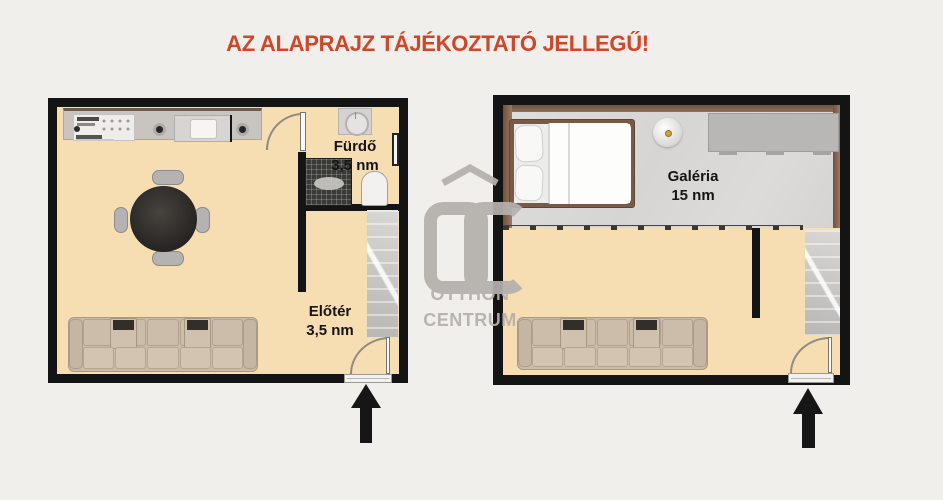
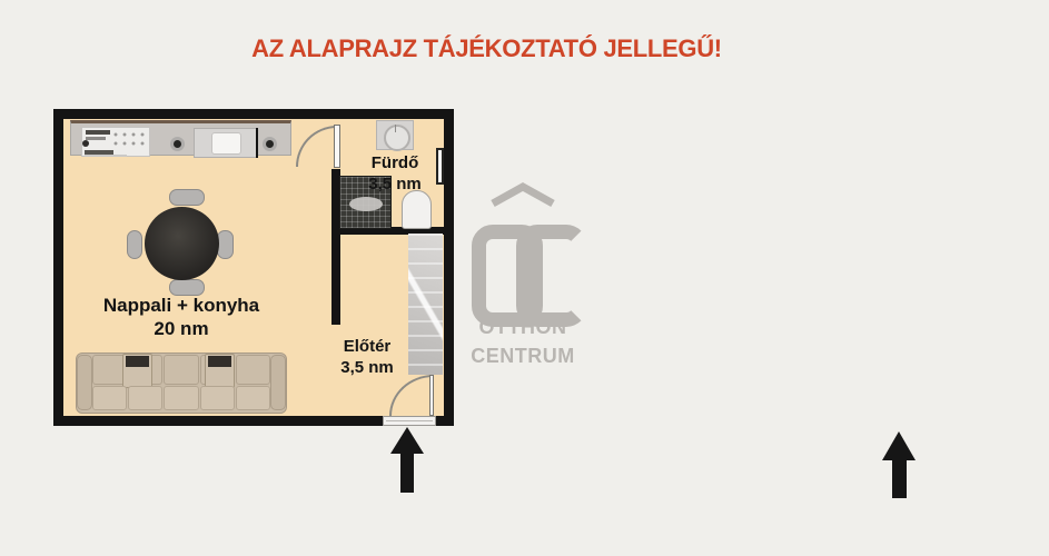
  AZ ALAPRAJZ TÁJÉKOZTATÓ JELLEGŰ!
+ Nappali + konyha
+ 20 nm
  Fürdő
  3,5 nm
  Előtér
  3,5 nm
- Galéria
- 15 nm
  OTTHON
  CENTRUM
